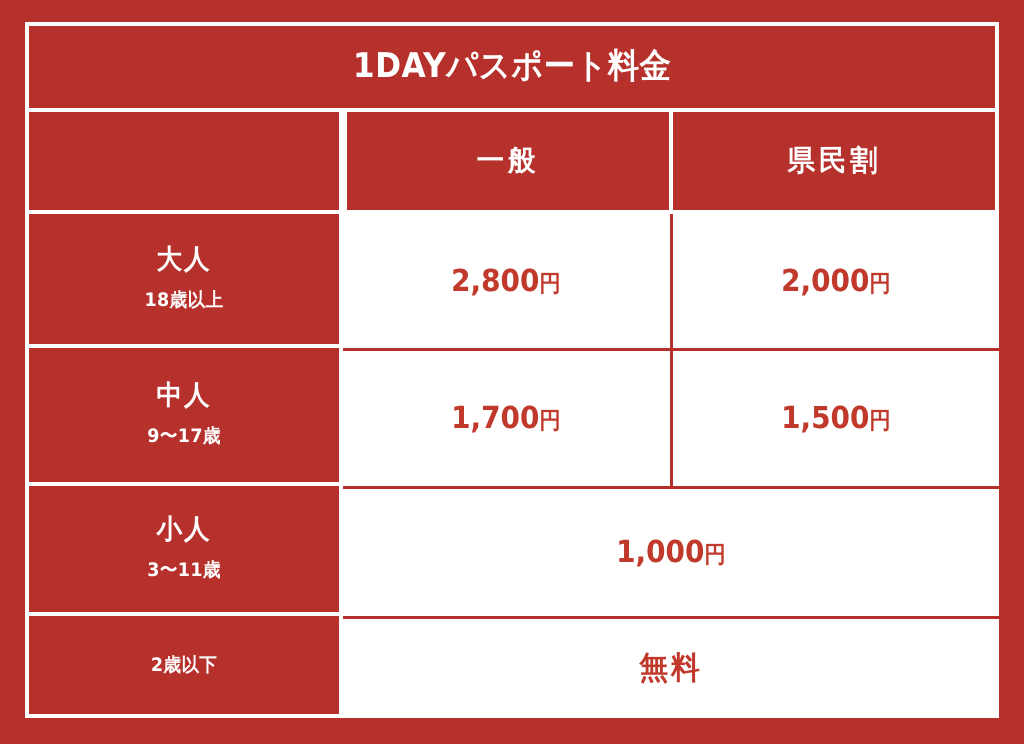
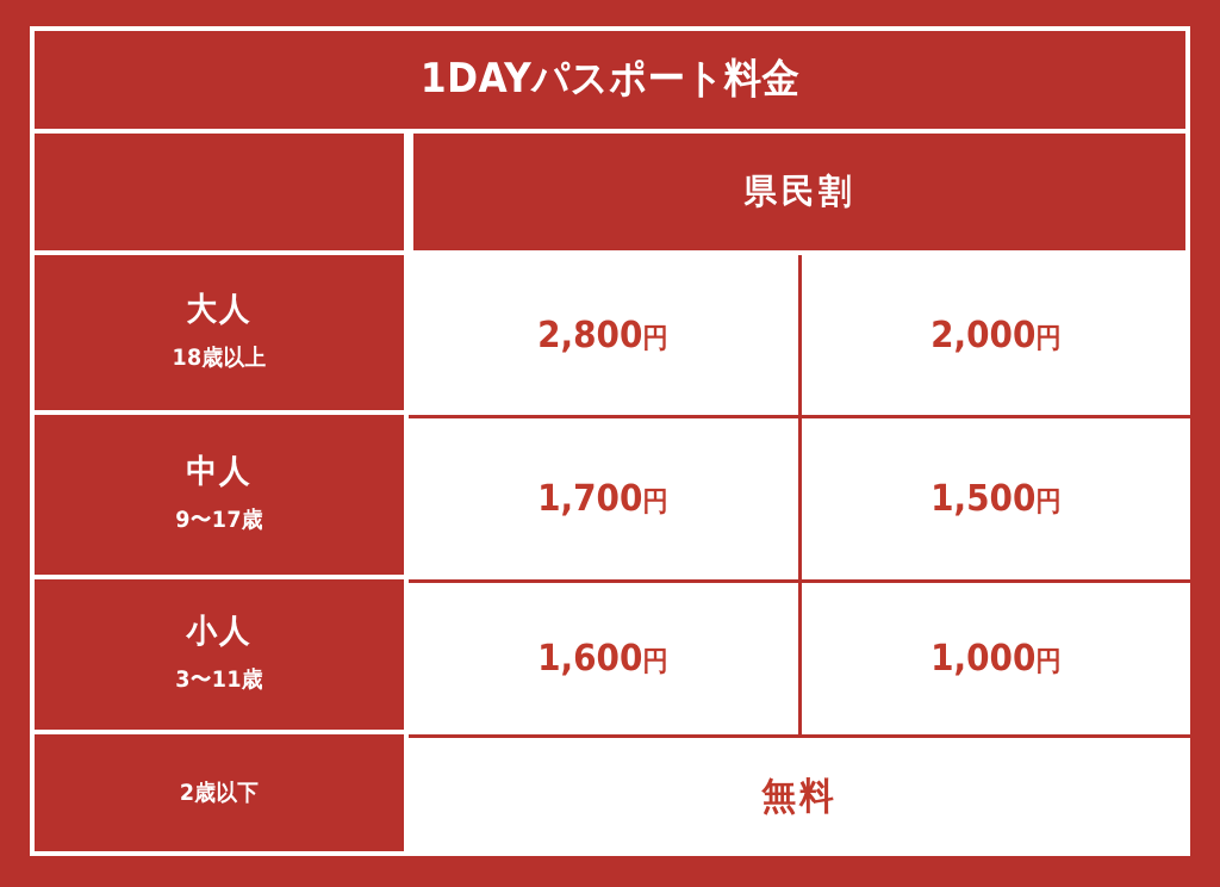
  1DAYパスポート料金
- 一般
  県民割
  大人
  18歳以上
  2,800円
  2,000円
  中人
  9〜17歳
  1,700円
  1,500円
  小人
  3〜11歳
+ 1,600円
  1,000円
  2歳以下
  無料
